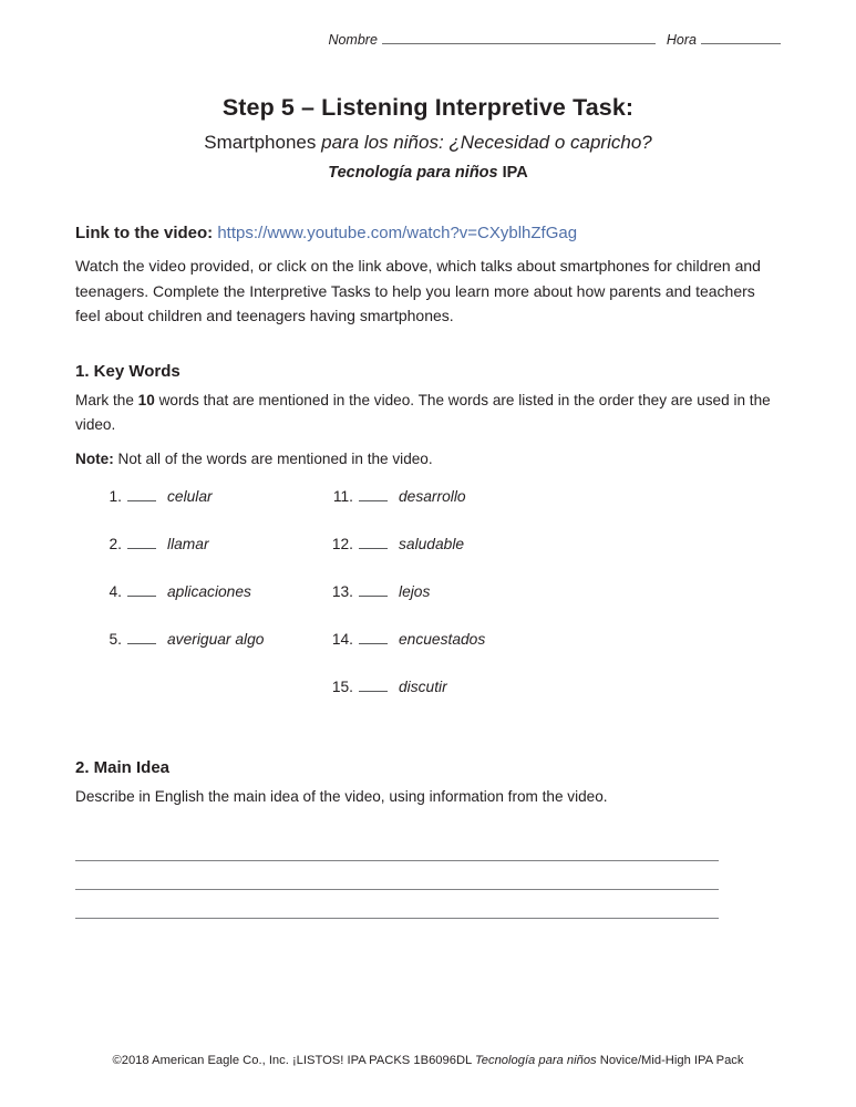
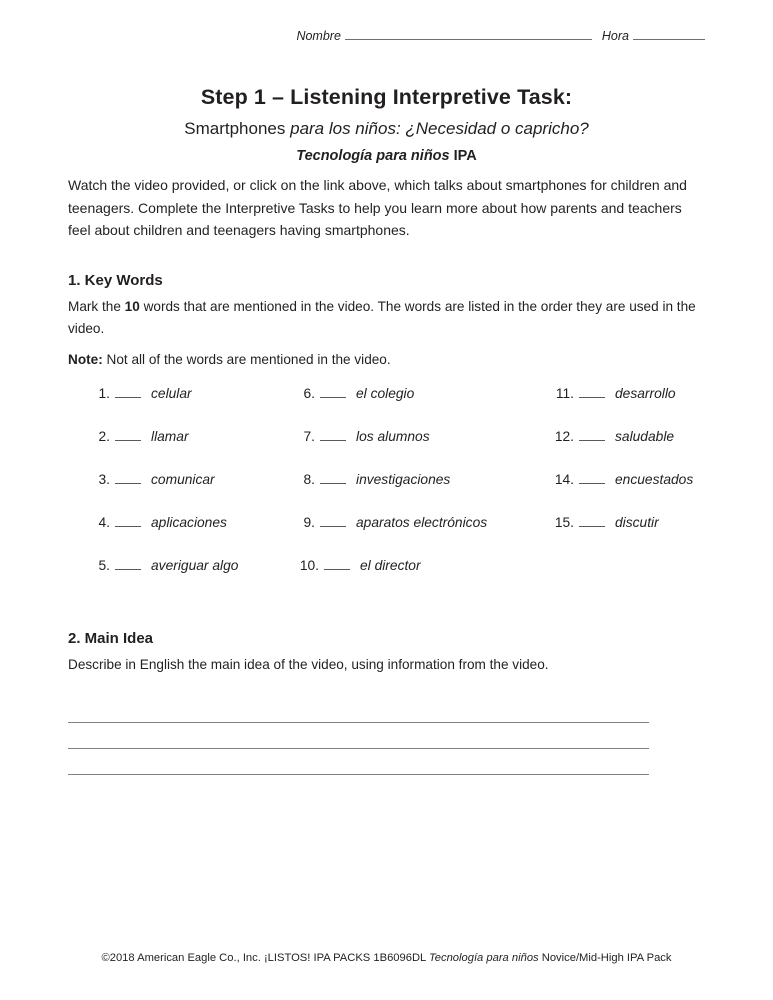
  Nombre
  Hora
- Step 5 – Listening Interpretive Task:
+ Step 1 – Listening Interpretive Task:
  Smartphones para los niños: ¿Necesidad o capricho?
  Tecnología para niños IPA
- Link to the video: https://www.youtube.com/watch?v=CXyblhZfGag
  Watch the video provided, or click on the link above, which talks about smartphones for children and teenagers. Complete the Interpretive Tasks to help you learn more about how parents and teachers feel about children and teenagers having smartphones.
  1. Key Words
  Mark the 10 words that are mentioned in the video. The words are listed in the order they are used in the video.
  Note: Not all of the words are mentioned in the video.
  1.
  celular
  2.
  llamar
+ 3.
+ comunicar
  4.
  aplicaciones
  5.
  averiguar algo
+ 6.
+ el colegio
+ 7.
+ los alumnos
+ 8.
+ investigaciones
+ 9.
+ aparatos electrónicos
+ 10.
+ el director
  11.
  desarrollo
  12.
  saludable
- 13.
- lejos
  14.
  encuestados
  15.
  discutir
  2. Main Idea
  Describe in English the main idea of the video, using information from the video.
  ©2018 American Eagle Co., Inc. ¡LISTOS! IPA PACKS 1B6096DL Tecnología para niños Novice/Mid-High IPA Pack
